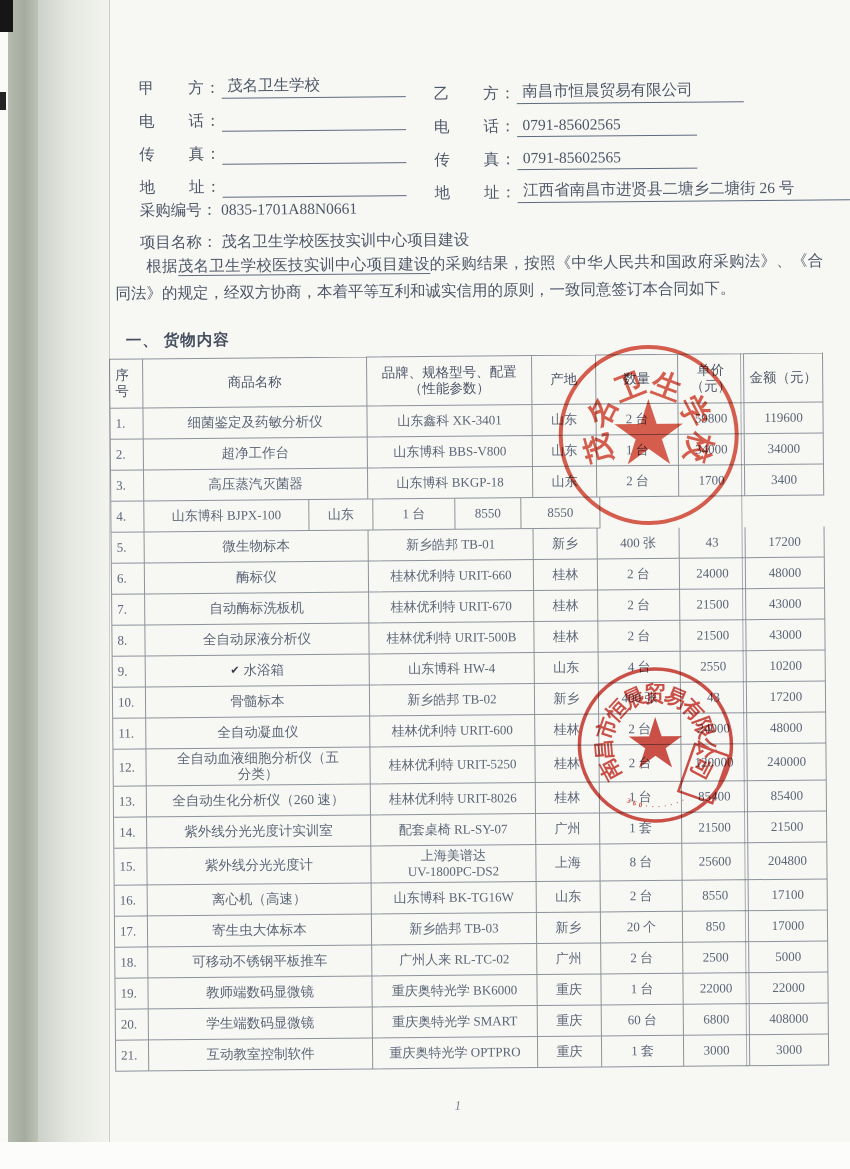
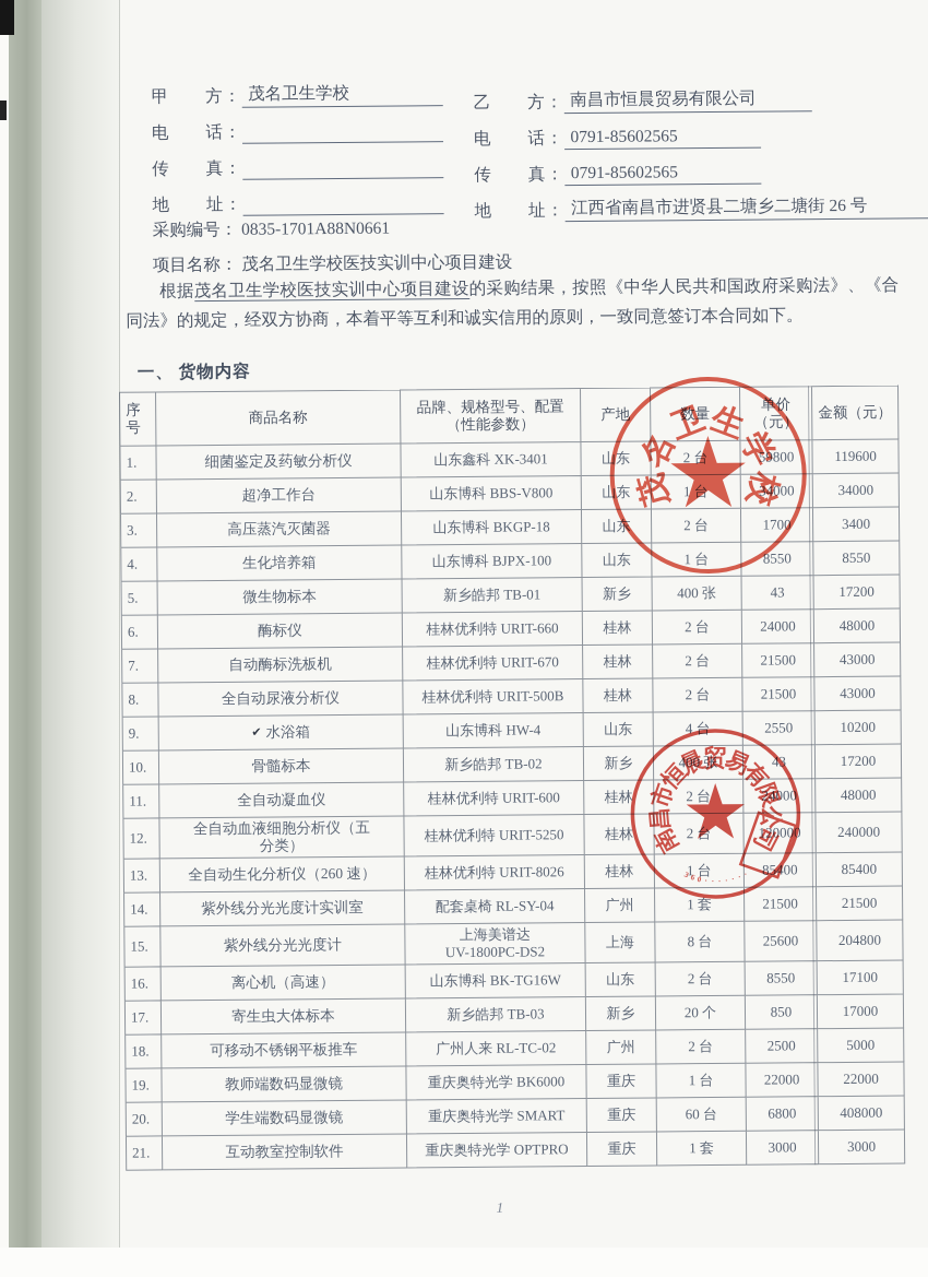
  甲 方：
  茂名卫生学校
  电 话：
  传 真：
  地 址：
  乙 方：
  南昌市恒晨贸易有限公司
  电 话：
  0791-85602565
  传 真：
  0791-85602565
  地 址：
  江西省南昌市进贤县二塘乡二塘街 26 号
  采购编号： 0835-1701A88N0661
  项目名称： 茂名卫生学校医技实训中心项目建设
  根据茂名卫生学校医技实训中心项目建设的采购结果，按照《中华人民共和国政府采购法》、《合同法》的规定，经双方协商，本着平等互利和诚实信用的原则，一致同意签订本合同如下。
  一、 货物内容
  序
  号
  商品名称
  品牌、规格型号、配置（性能参数）
  产地
  数量
  单价
  （元）
  金额（元）
  1.
  细菌鉴定及药敏分析仪
  山东鑫科 XK-3401
  山东
  2 台
  59800
  119600
  2.
  超净工作台
  山东博科 BBS-V800
  山东
  1 台
  34000
  34000
  3.
  高压蒸汽灭菌器
  山东博科 BKGP-18
  山东
  2 台
  1700
  3400
  4.
+ 生化培养箱
  山东博科 BJPX-100
  山东
  1 台
  8550
  8550
  5.
  微生物标本
  新乡皓邦 TB-01
  新乡
  400 张
  43
  17200
  6.
  酶标仪
  桂林优利特 URIT-660
  桂林
  2 台
  24000
  48000
  7.
  自动酶标洗板机
  桂林优利特 URIT-670
  桂林
  2 台
  21500
  43000
  8.
  全自动尿液分析仪
  桂林优利特 URIT-500B
  桂林
  2 台
  21500
  43000
  9.
  ✔
  水浴箱
  山东博科 HW-4
  山东
  4 台
  2550
  10200
  10.
  骨髓标本
  新乡皓邦 TB-02
  新乡
  400 张
  43
  17200
  11.
  全自动凝血仪
  桂林优利特 URIT-600
  桂林
  2 台
  24000
  48000
  12.
  全自动血液细胞分析仪（五
  分类）
  桂林优利特 URIT-5250
  桂林
  2 台
  120000
  240000
  13.
  全自动生化分析仪（260 速）
  桂林优利特 URIT-8026
  桂林
  1 台
  85400
  85400
  14.
  紫外线分光光度计实训室
- 配套桌椅 RL-SY-07
+ 配套桌椅 RL-SY-04
  广州
  1 套
  21500
  21500
  15.
  紫外线分光光度计
  上海美谱达
  UV-1800PC-DS2
  上海
  8 台
  25600
  204800
  16.
  离心机（高速）
  山东博科 BK-TG16W
  山东
  2 台
  8550
  17100
  17.
  寄生虫大体标本
  新乡皓邦 TB-03
  新乡
  20 个
  850
  17000
  18.
  可移动不锈钢平板推车
  广州人来 RL-TC-02
  广州
  2 台
  2500
  5000
  19.
  教师端数码显微镜
  重庆奥特光学 BK6000
  重庆
  1 台
  22000
  22000
  20.
  学生端数码显微镜
  重庆奥特光学 SMART
  重庆
  60 台
  6800
  408000
  21.
  互动教室控制软件
  重庆奥特光学 OPTPRO
  重庆
  1 套
  3000
  3000
  贸
  1
